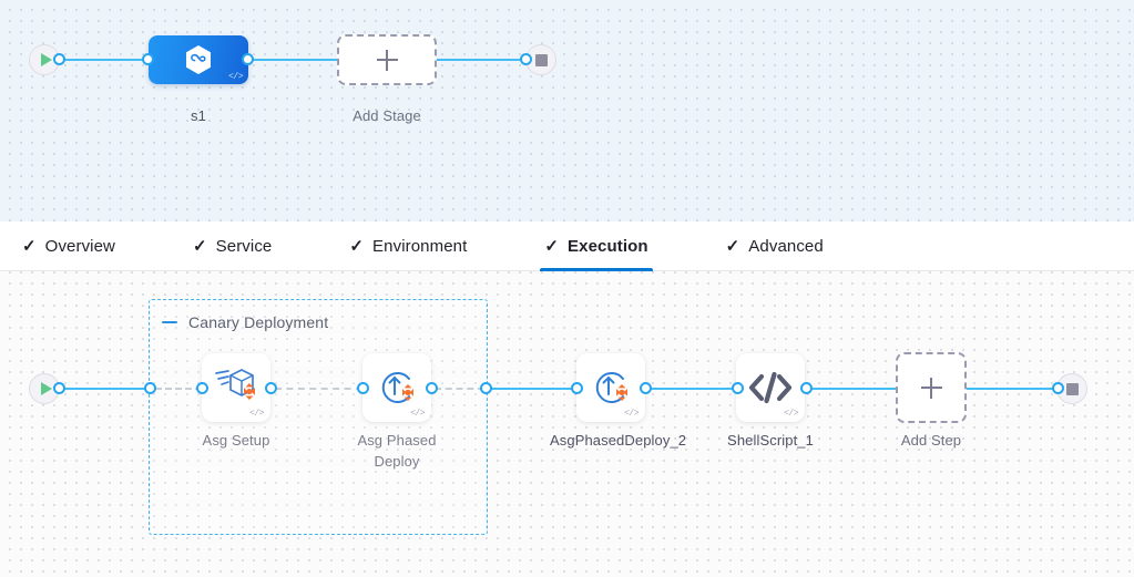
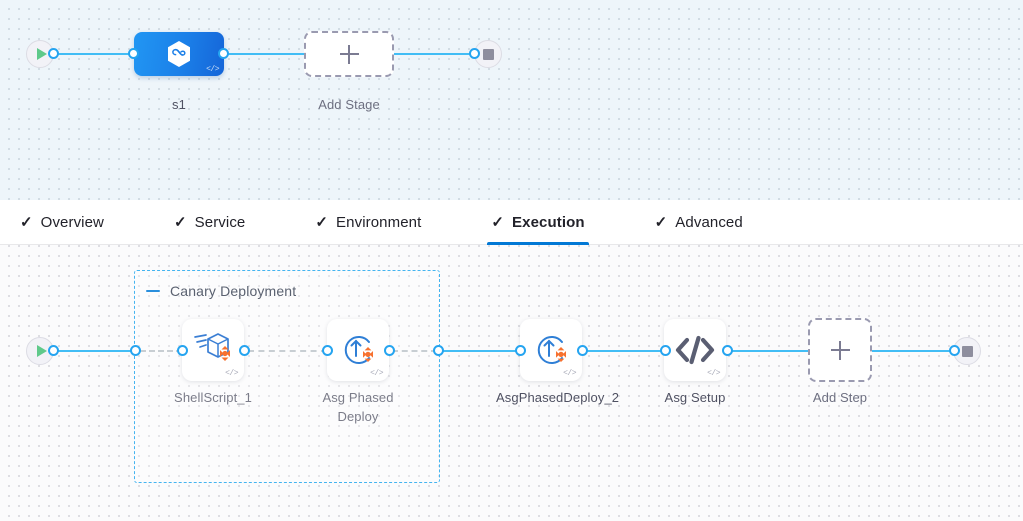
  </>
  s1
  Add Stage
  ✓
  Overview
  ✓
  Service
  ✓
  Environment
  ✓
  Execution
  ✓
  Advanced
  Canary Deployment
  </>
- Asg Setup
+ ShellScript_1
  </>
  Asg Phased Deploy
  </>
  AsgPhasedDeploy_2
  </>
- ShellScript_1
+ Asg Setup
  Add Step
